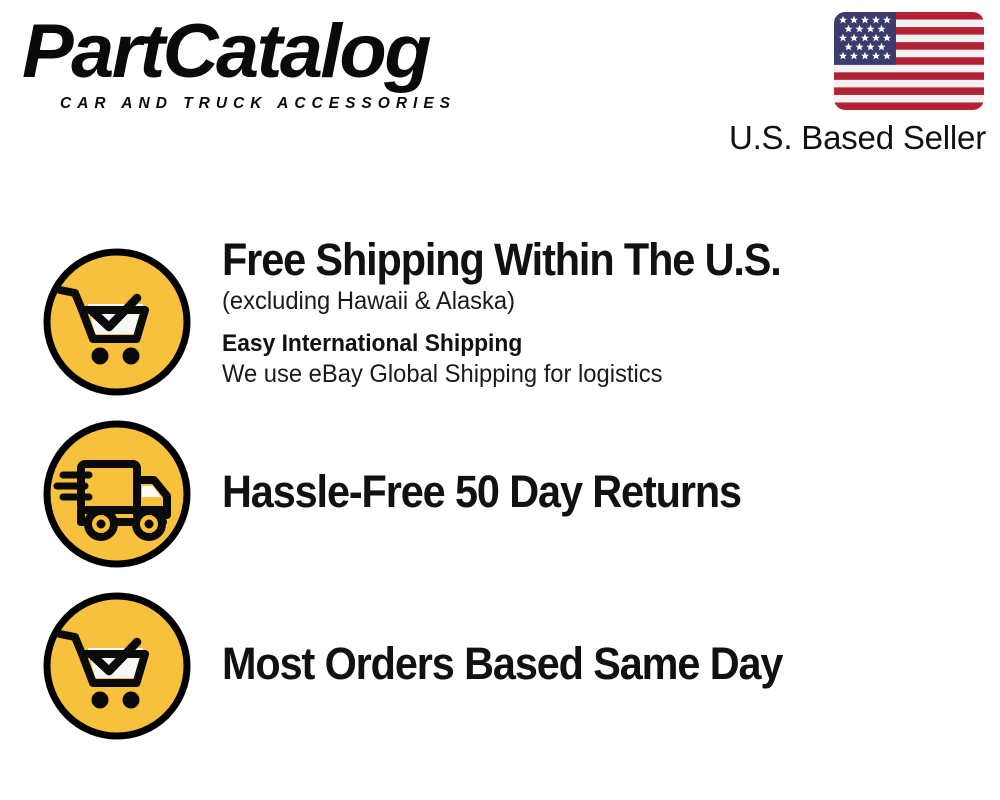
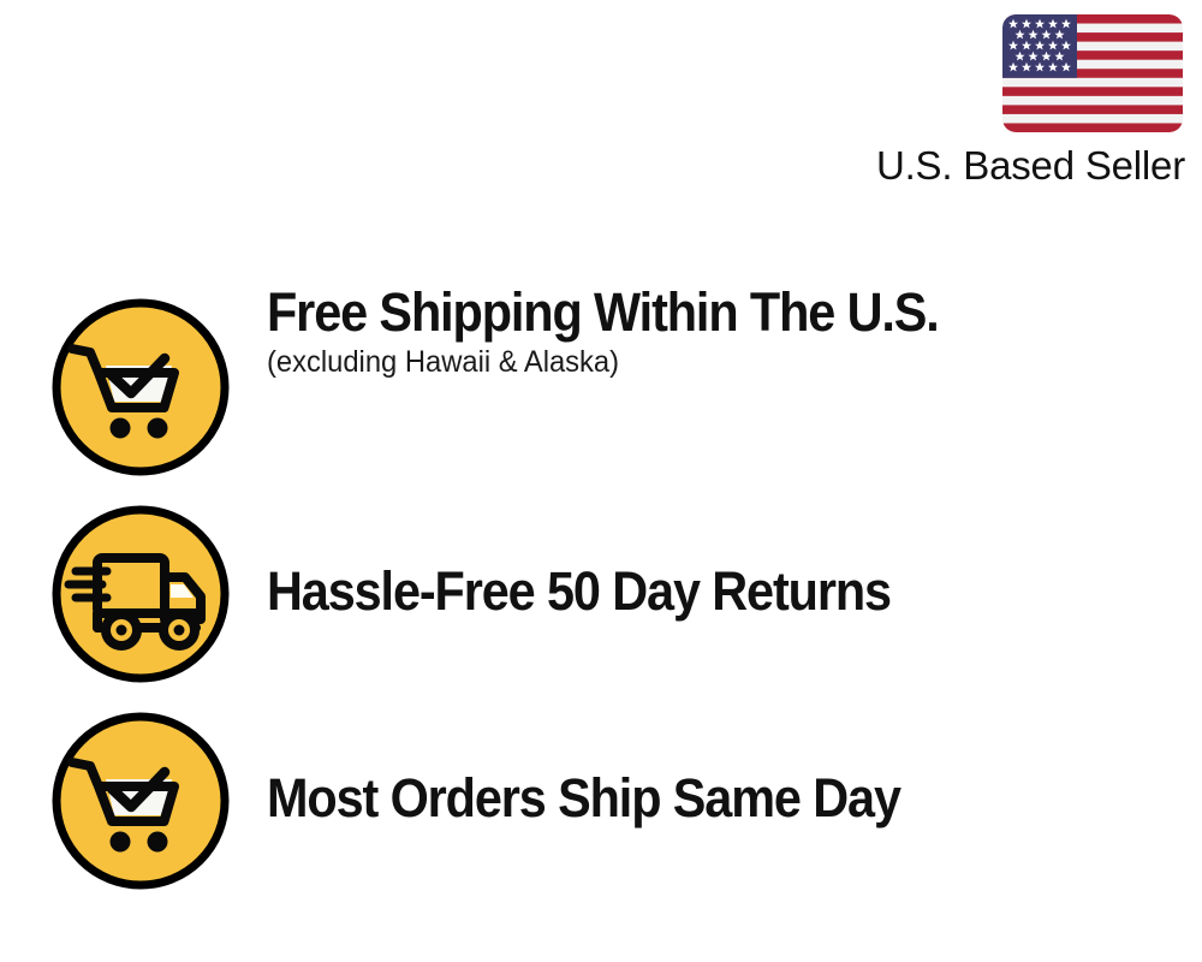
- PartCatalog
- CAR AND TRUCK ACCESSORIES
  U.S. Based Seller
  Free Shipping Within The U.S.
  (excluding Hawaii & Alaska)
- Easy International Shipping
- We use eBay Global Shipping for logistics
  Hassle-Free 50 Day Returns
- Most Orders Based Same Day
+ Most Orders Ship Same Day
